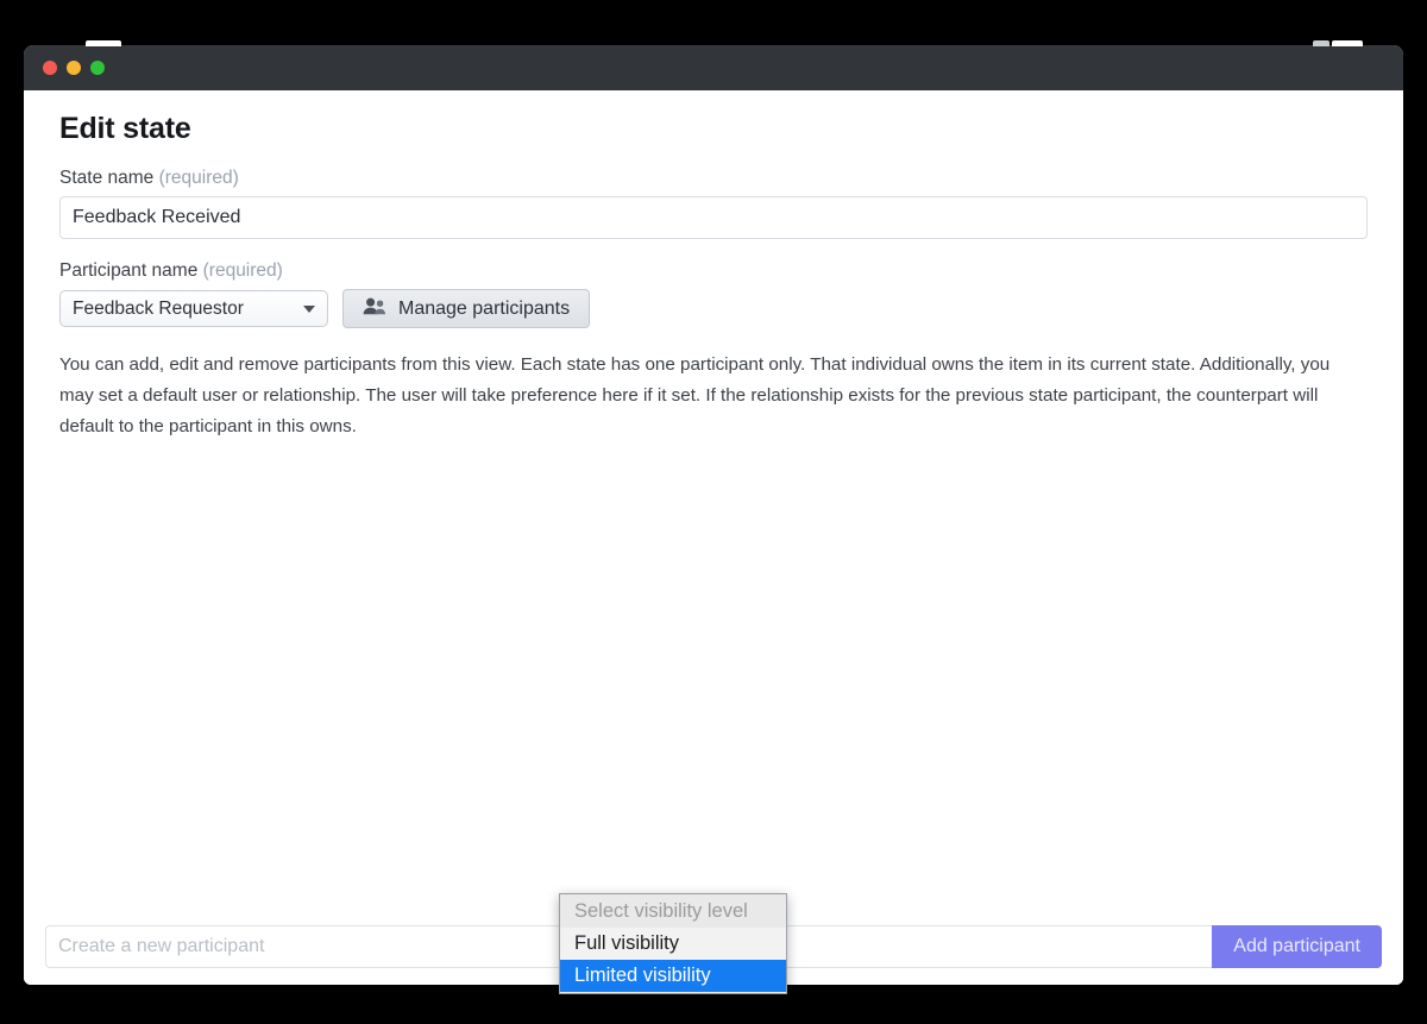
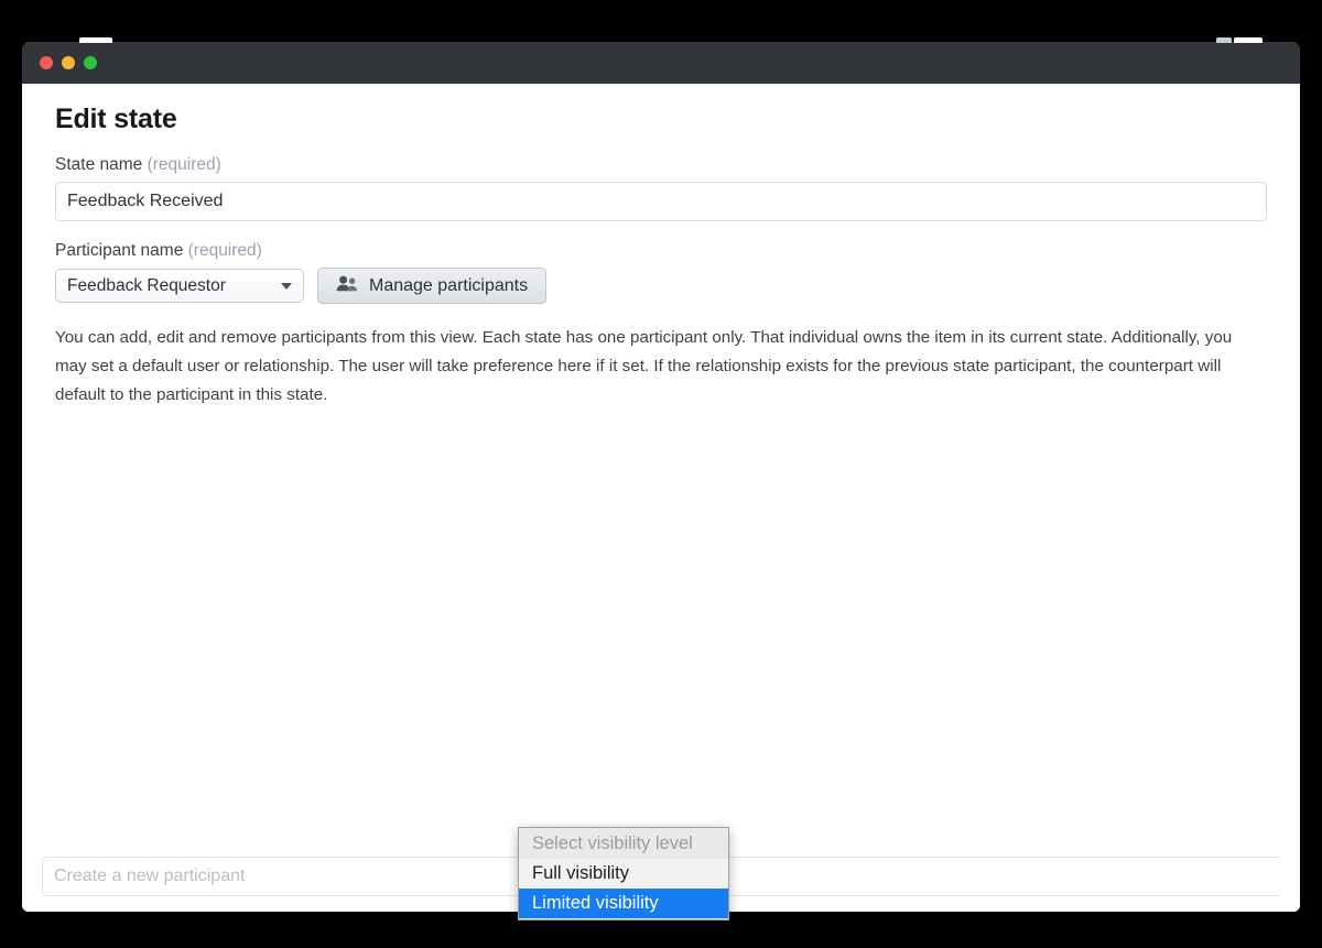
  Edit state
  State name (required)
  Feedback Received
  Participant name (required)
  Feedback Requestor
  Manage participants
- You can add, edit and remove participants from this view. Each state has one participant only. That individual owns the item in its current state. Additionally, you may set a default user or relationship. The user will take preference here if it set. If the relationship exists for the previous state participant, the counterpart will default to the participant in this owns.
+ You can add, edit and remove participants from this view. Each state has one participant only. That individual owns the item in its current state. Additionally, you may set a default user or relationship. The user will take preference here if it set. If the relationship exists for the previous state participant, the counterpart will default to the participant in this state.
  Select visibility level
  Full visibility
  Limited visibility
  Create a new participant
- Add participant
